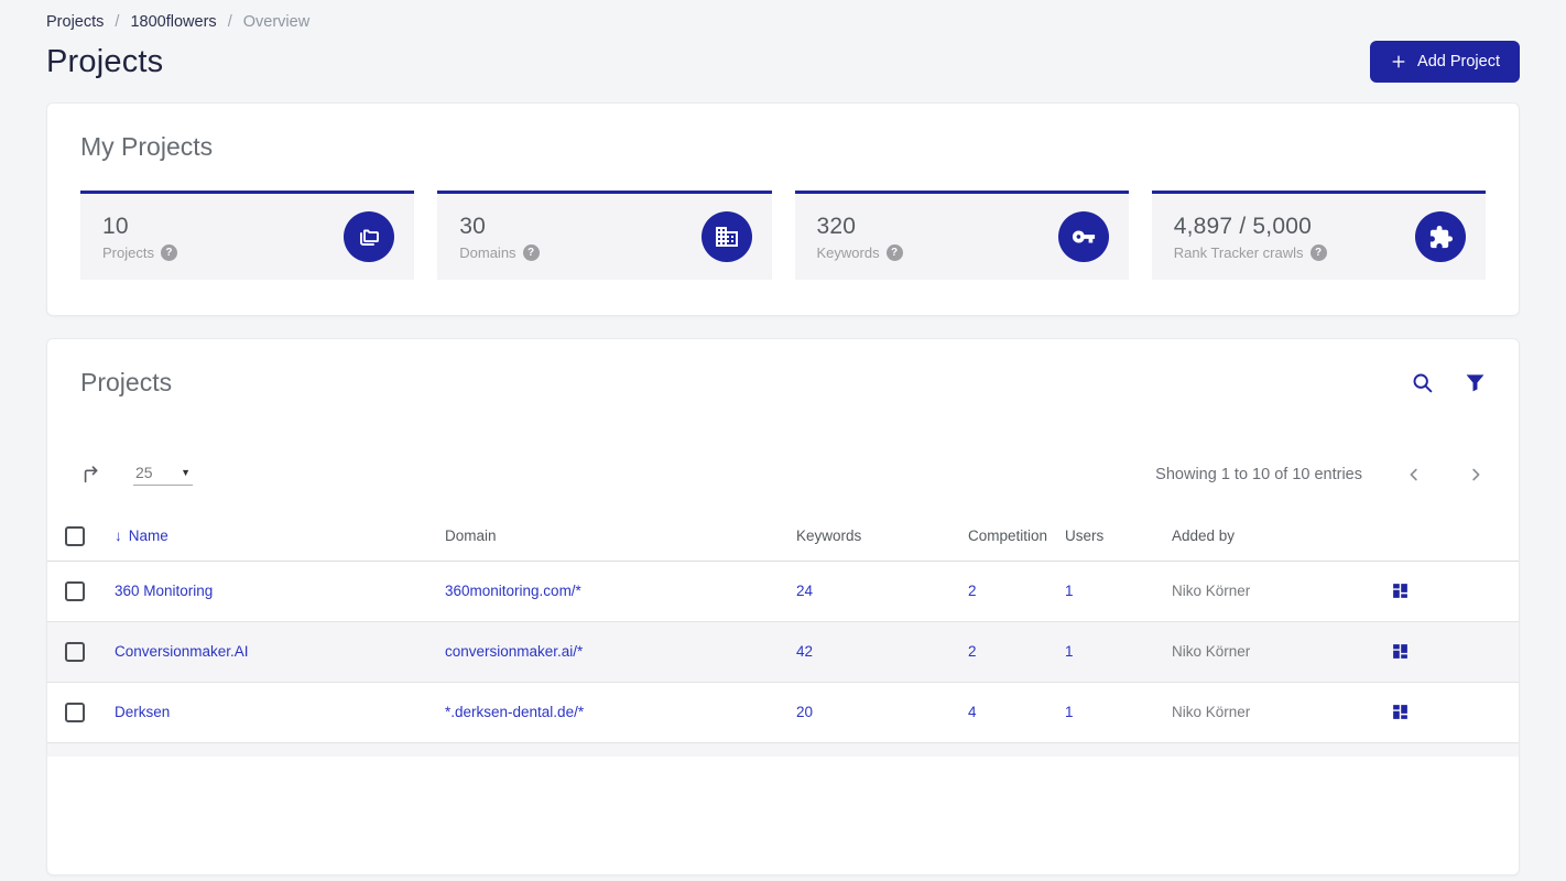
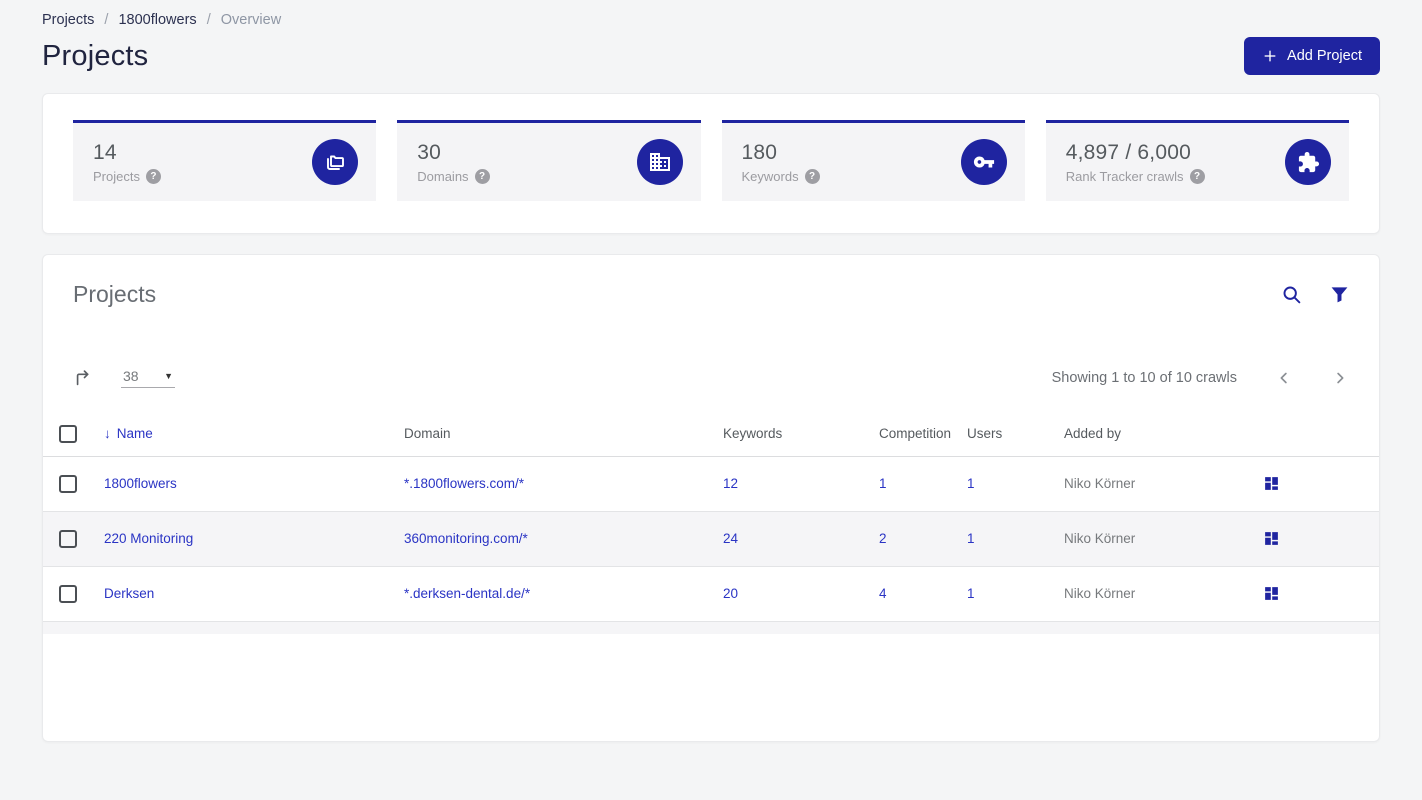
  Projects / 1800flowers / Overview
  Projects
  Add Project
- My Projects
- 10
+ 14
  Projects
  ?
  30
  Domains
  ?
- 320
+ 180
  Keywords
  ?
- 4,897 / 5,000
+ 4,897 / 6,000
  Rank Tracker crawls
  ?
  Projects
- 25
+ 38
  ▼
- Showing 1 to 10 of 10 entries
+ Showing 1 to 10 of 10 crawls
  	↓ Name	Domain	Keywords	Competition	Users	Added by
+ 	1800flowers	*.1800flowers.com/*	12	1	1	Niko Körner
- 	360 Monitoring	360monitoring.com/*	24	2	1	Niko Körner
+ 	220 Monitoring	360monitoring.com/*	24	2	1	Niko Körner
- 	Conversionmaker.AI	conversionmaker.ai/*	42	2	1	Niko Körner
  	Derksen	*.derksen-dental.de/*	20	4	1	Niko Körner
